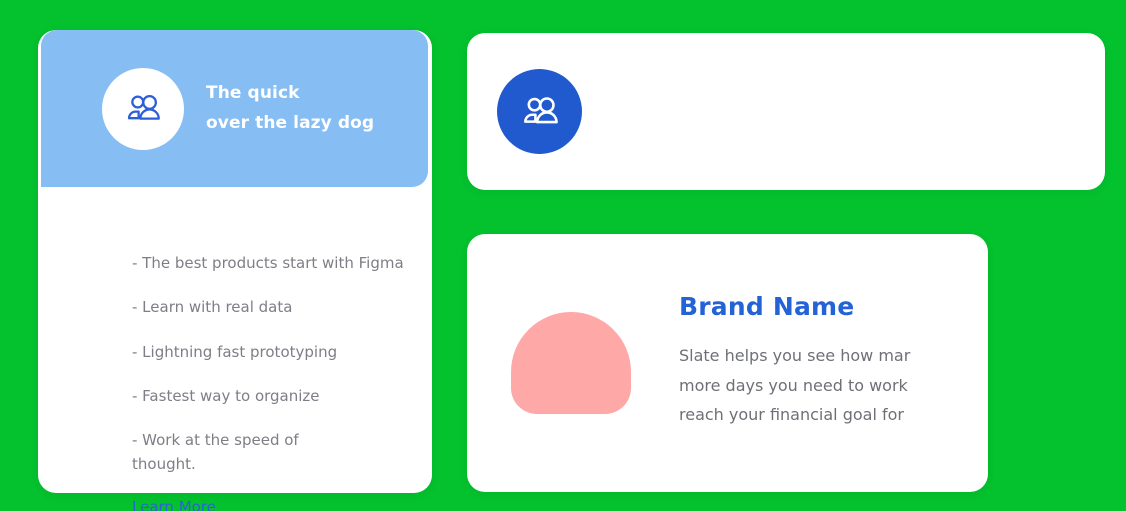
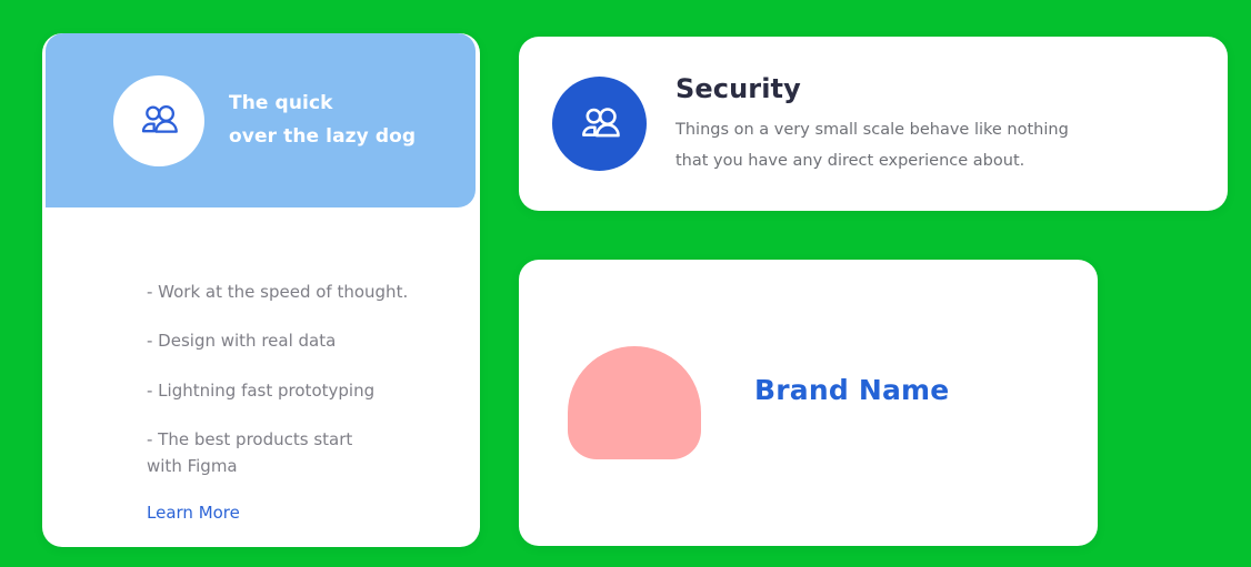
- - The best products start with Figma
+ - Work at the speed of thought.
- - Learn with real data
+ - Design with real data
  - Lightning fast prototyping
- - Fastest way to organize
- - Work at the speed of thought.
+ - The best products start with Figma
  Learn More
  The quick
  over the lazy dog
+ Security
+ Things on a very small scale behave like nothing
+ that you have any direct experience about.
  Brand Name
- Slate helps you see how mar
- more days you need to work
- reach your financial goal for
